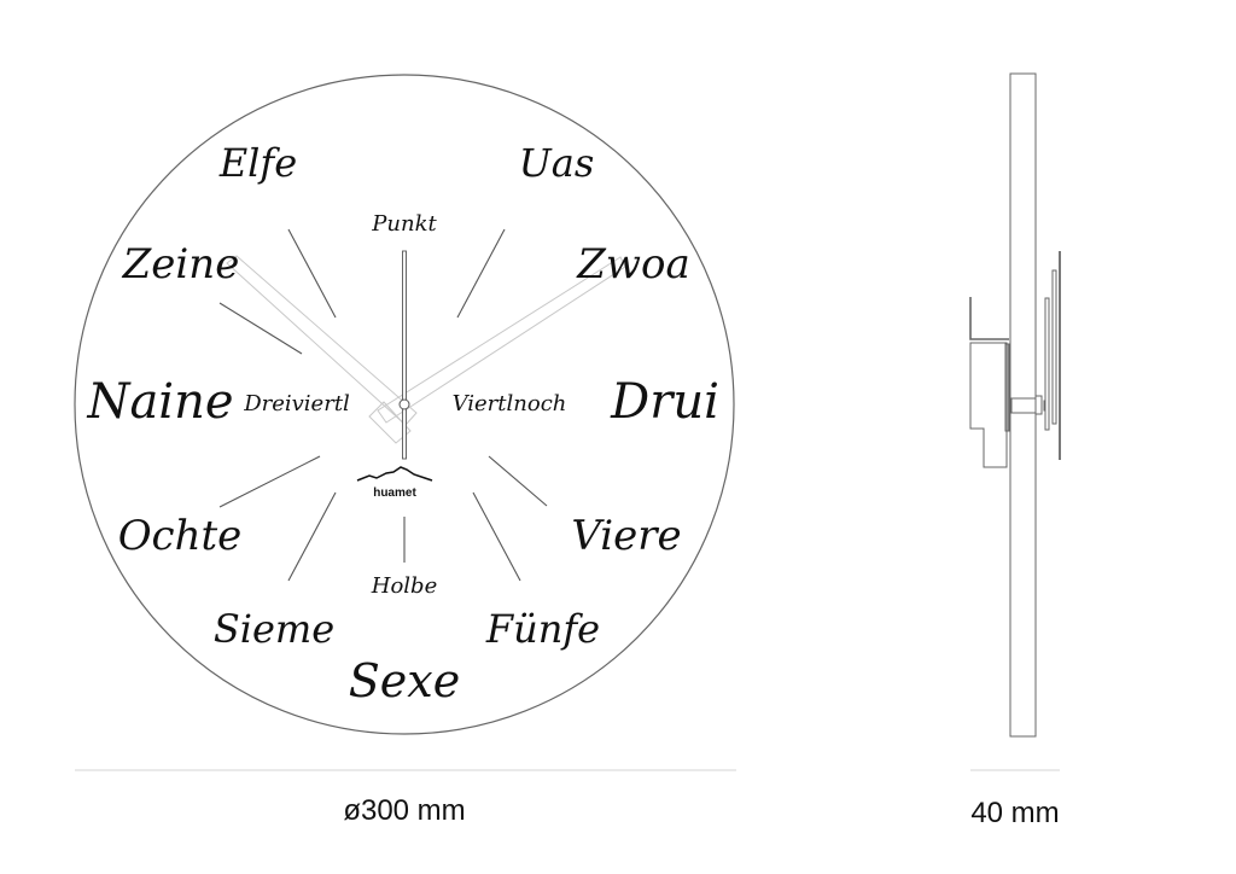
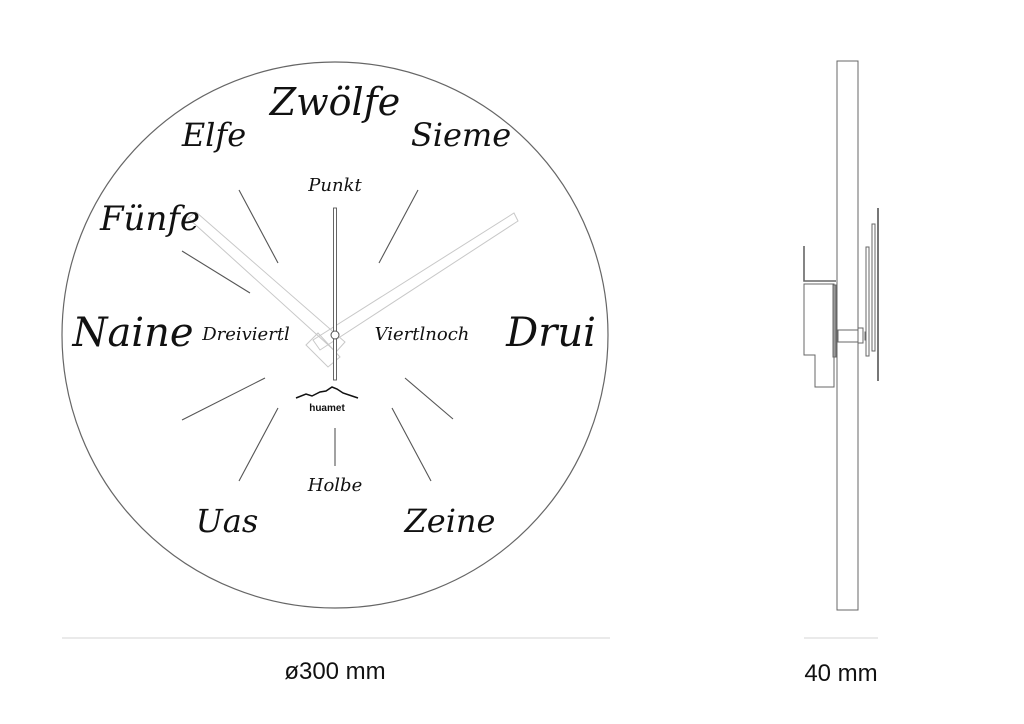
+ Zwölfe
- Uas
+ Sieme
- Zwoa
  Drui
- Viere
- Fünfe
+ Zeine
- Sexe
- Sieme
+ Uas
- Ochte
  Naine
- Zeine
+ Fünfe
  Elfe
  Punkt
  Viertlnoch
  Holbe
  Dreiviertl
  huamet
  ø300 mm
  40 mm
